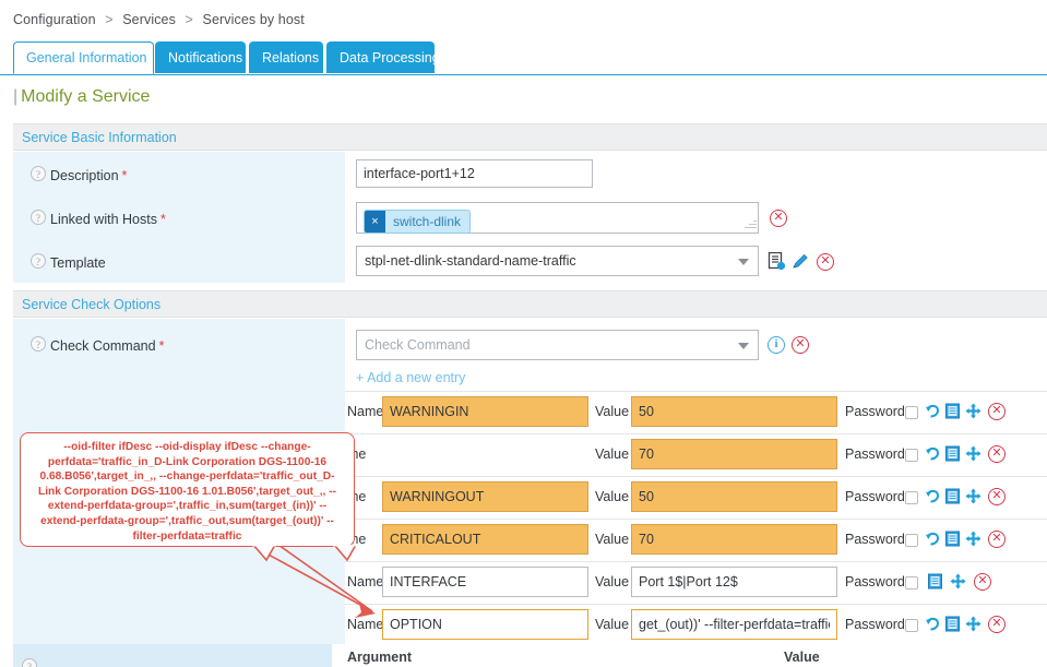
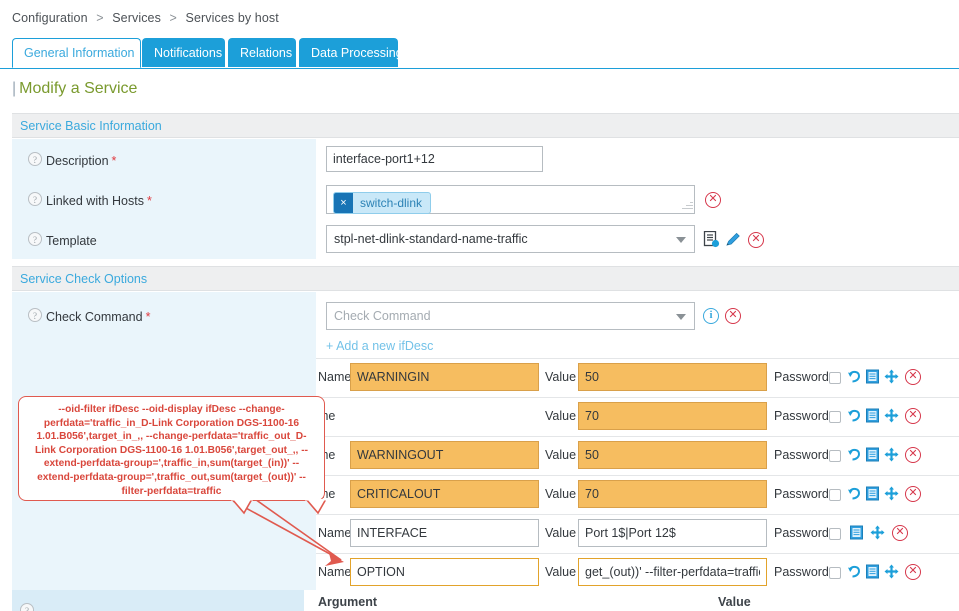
  Configuration > Services > Services by host
  General Information
  Notifications
  Relations
  Data Processing
  | Modify a Service
  Service Basic Information
  ?
  Description *
  interface-port1+12
  ?
  Linked with Hosts *
  ×
  switch-dlink
  ✕
  ?
  Template
  stpl-net-dlink-standard-name-traffic
  ✕
  Service Check Options
  ?
  Check Command *
  Check Command
  i
  ✕
- + Add a new entry
+ + Add a new ifDesc
  Name
  WARNINGIN
  Value
  50
  Password
  ✕
  Value
  70
  Password
  ✕
  WARNINGOUT
  Value
  50
  Password
  ✕
  CRITICALOUT
  Value
  70
  Password
  ✕
  Name
  INTERFACE
  Value
  Port 1$|Port 12$
  Password
  ✕
  Name
  OPTION
  Value
  get_(out))' --filter-perfdata=traffi
  Password
  ✕
  Argument
  Value
- --oid-filter ifDesc --oid-display ifDesc --change-perfdata='traffic_in_D-Link Corporation DGS-1100-16 0.68.B056',target_in_,, --change-perfdata='traffic_out_D-Link Corporation DGS-1100-16 1.01.B056',target_out_,, --extend-perfdata-group=',traffic_in,sum(target_(in))' --extend-perfdata-group=',traffic_out,sum(target_(out))' --filter-perfdata=traffic
+ --oid-filter ifDesc --oid-display ifDesc --change-perfdata='traffic_in_D-Link Corporation DGS-1100-16 1.01.B056',target_in_,, --change-perfdata='traffic_out_D-Link Corporation DGS-1100-16 1.01.B056',target_out_,, --extend-perfdata-group=',traffic_in,sum(target_(in))' --extend-perfdata-group=',traffic_out,sum(target_(out))' --filter-perfdata=traffic
